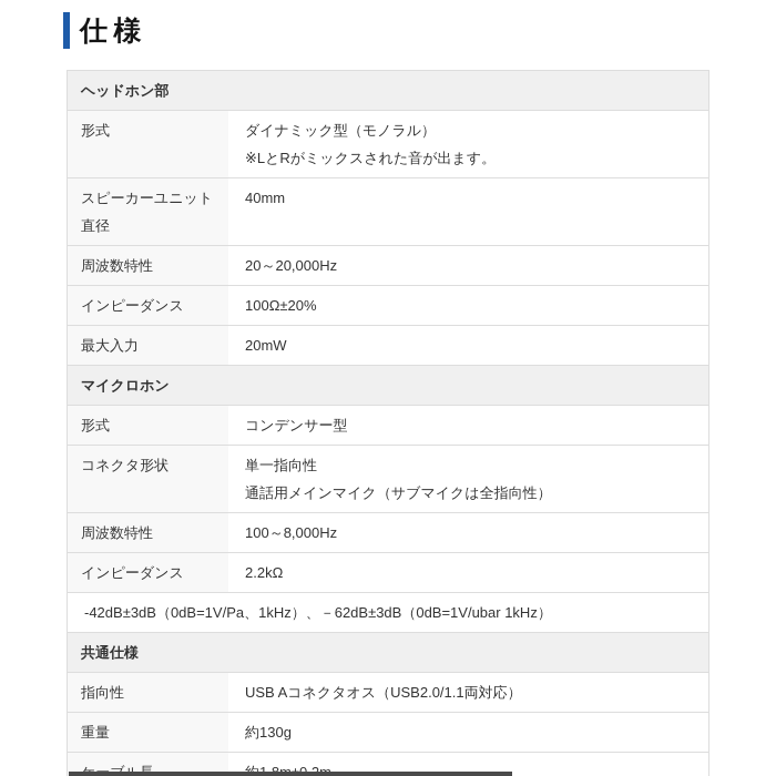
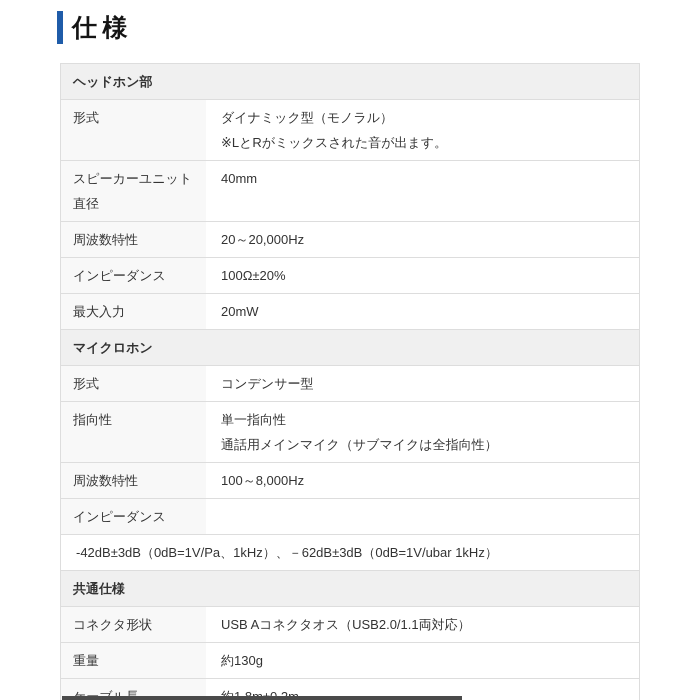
  仕様
  ヘッドホン部
  形式
  ダイナミック型（モノラル）
  ※LとRがミックスされた音が出ます。
  スピーカーユニット直径
  40mm
  周波数特性
  20～20,000Hz
  インピーダンス
  100Ω±20%
  最大入力
  20mW
  マイクロホン
  形式
  コンデンサー型
- コネクタ形状
+ 指向性
  単一指向性
  通話用メインマイク（サブマイクは全指向性）
  周波数特性
  100～8,000Hz
  インピーダンス
- 2.2kΩ
  -42dB±3dB（0dB=1V/Pa、1kHz）、－62dB±3dB（0dB=1V/ubar 1kHz）
  共通仕様
- 指向性
+ コネクタ形状
  USB Aコネクタオス（USB2.0/1.1両対応）
  重量
  約130g
